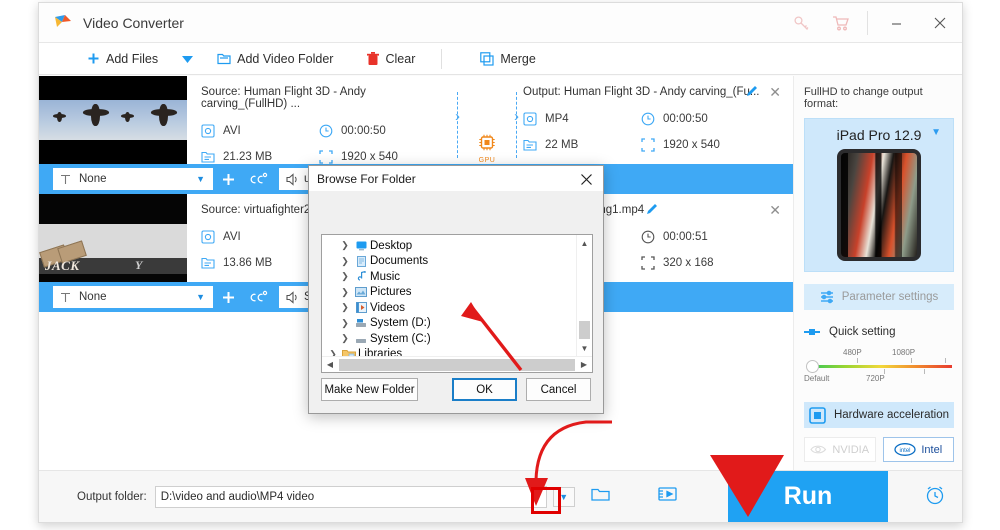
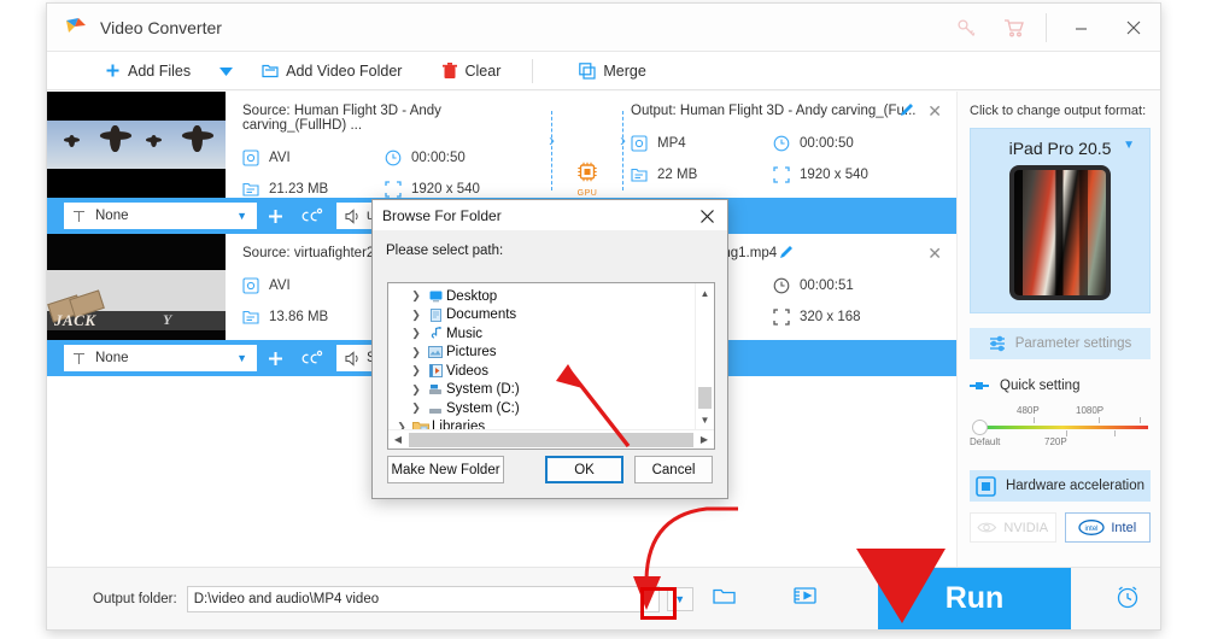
  Video Converter
  Add Files
  Add Video Folder
  Clear
  Merge
  Source: Human Flight 3D - Andy carving_(FullHD) ...
  AVI
  00:00:50
  21.23 MB
  1920 x 540
  ›
  ›
  Output: Human Flight 3D - Andy carving_(Fu..
  MP4
  00:00:50
  22 MB
  1920 x 540
  ✕
  None
  ▼
  JACK
  Y
  Source: virtuafighter
  AVI
  13.86 MB
  00:00:51
  320 x 168
  ✕
  None
  ▼
- FullHD to change output format:
+ Click to change output format:
- iPad Pro 12.9
+ iPad Pro 20.5
  ▼
  Parameter settings
  Quick setting
  480P
  1080P
  Default
  720P
  Hardware acceleration
  NVIDIA
  Intel
  Output folder:
  D:\video and audio\MP4 video
  ▼
  Run
  Browse For Folder
+ Please select path:
  ❯
  Desktop
  ❯
  Documents
  ❯
  Music
  ❯
  Pictures
  ❯
  Videos
  ❯
  System (D:)
  ❯
  System (C:)
  ❯
  Libraries
  ▲
  ▼
  ◀
  ▶
  Make New Folder
  OK
  Cancel
